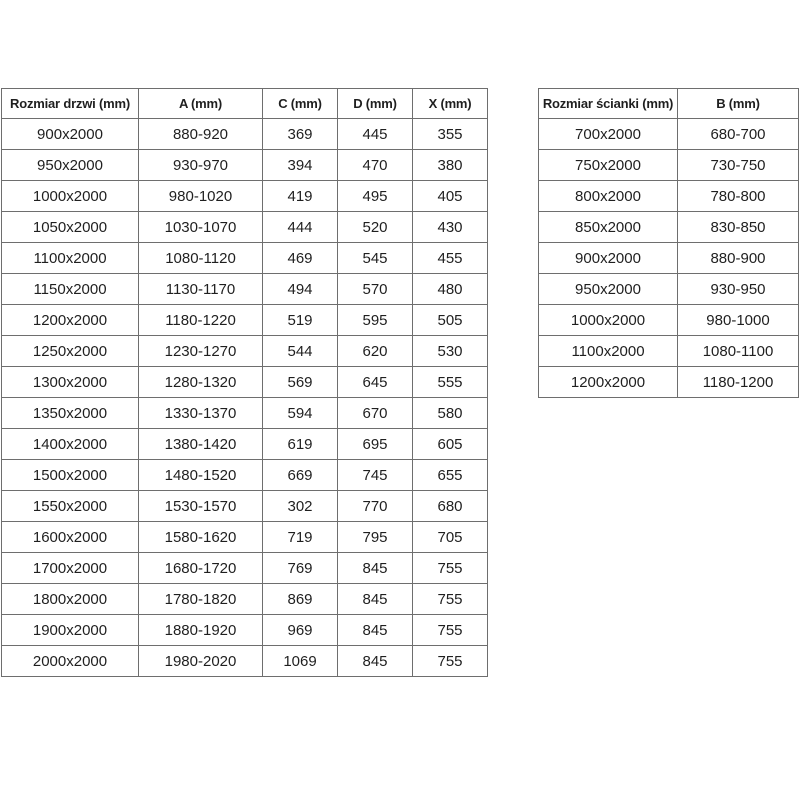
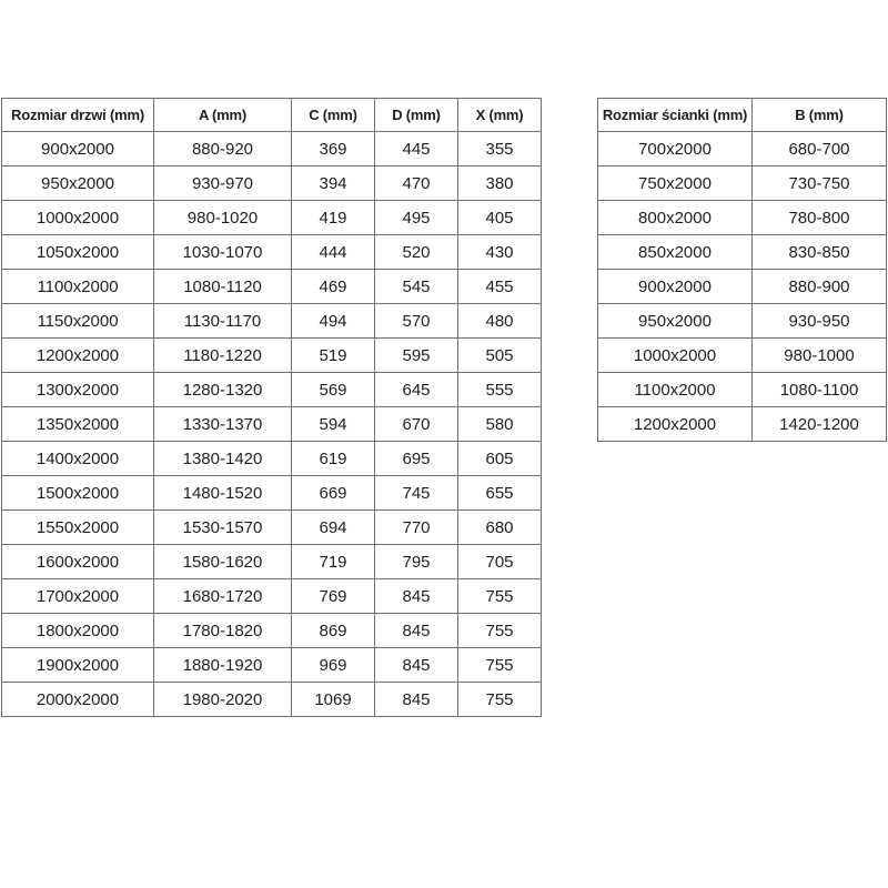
  Rozmiar drzwi (mm)	A (mm)	C (mm)	D (mm)	X (mm)
  900x2000	880-920	369	445	355
  950x2000	930-970	394	470	380
  1000x2000	980-1020	419	495	405
  1050x2000	1030-1070	444	520	430
  1100x2000	1080-1120	469	545	455
  1150x2000	1130-1170	494	570	480
  1200x2000	1180-1220	519	595	505
- 1250x2000	1230-1270	544	620	530
  1300x2000	1280-1320	569	645	555
  1350x2000	1330-1370	594	670	580
  1400x2000	1380-1420	619	695	605
  1500x2000	1480-1520	669	745	655
- 1550x2000	1530-1570	302	770	680
+ 1550x2000	1530-1570	694	770	680
  1600x2000	1580-1620	719	795	705
  1700x2000	1680-1720	769	845	755
  1800x2000	1780-1820	869	845	755
  1900x2000	1880-1920	969	845	755
  2000x2000	1980-2020	1069	845	755
  Rozmiar ścianki (mm)	B (mm)
  700x2000	680-700
  750x2000	730-750
  800x2000	780-800
  850x2000	830-850
  900x2000	880-900
  950x2000	930-950
  1000x2000	980-1000
  1100x2000	1080-1100
- 1200x2000	1180-1200
+ 1200x2000	1420-1200
